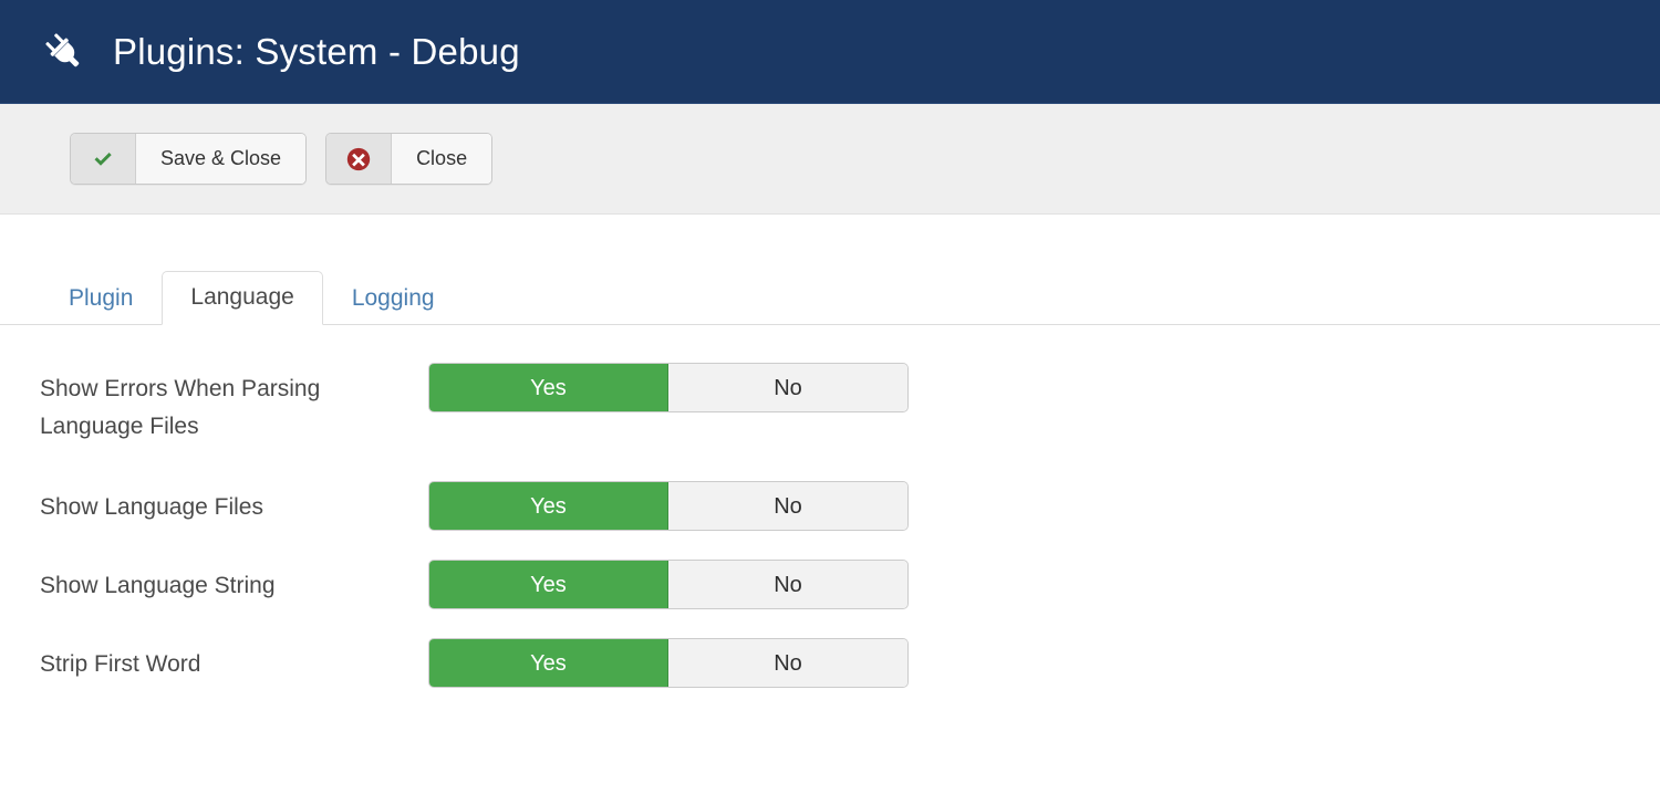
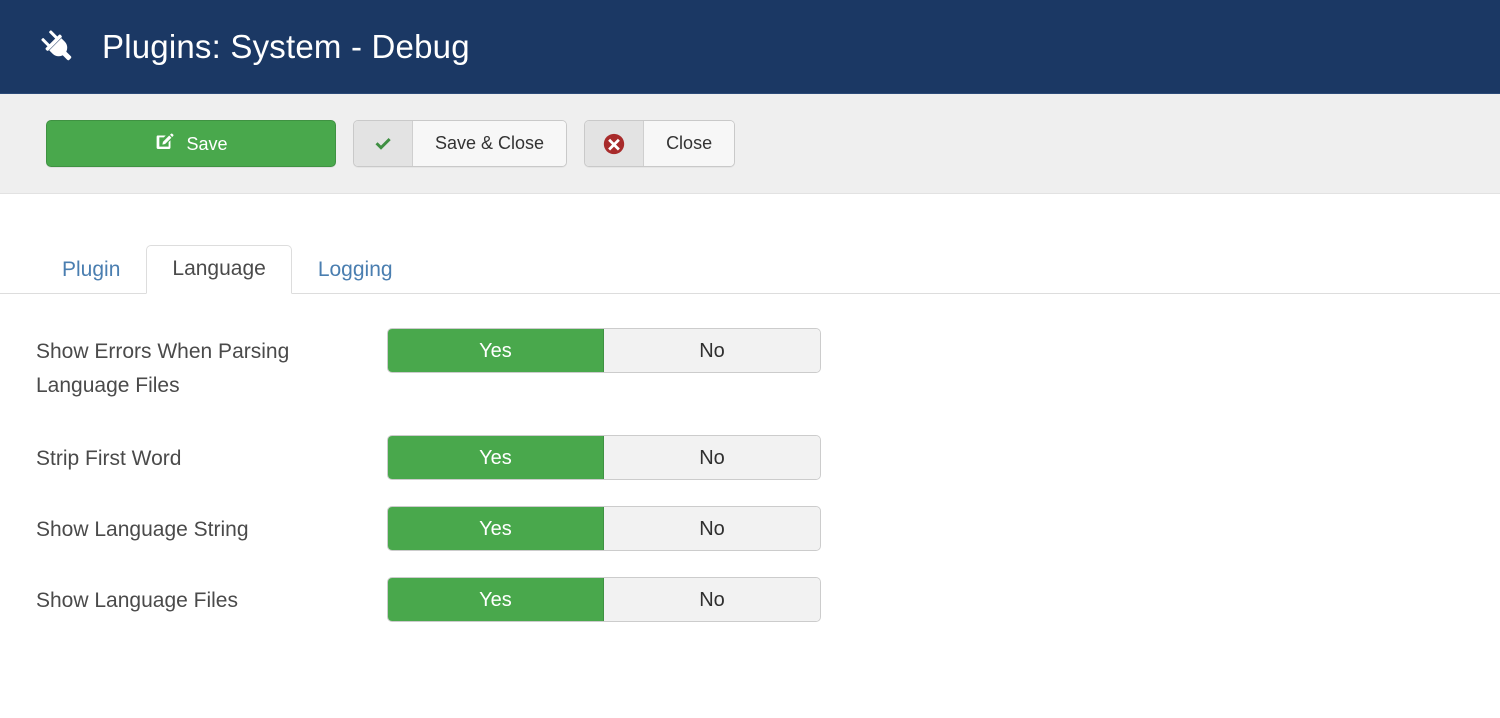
  Plugins: System - Debug
+ Save
  Save & Close
  Close
  Plugin
  Language
  Logging
  Show Errors When Parsing Language Files
  Yes
  No
- Show Language Files
+ Strip First Word
  Yes
  No
  Show Language String
  Yes
  No
- Strip First Word
+ Show Language Files
  Yes
  No
